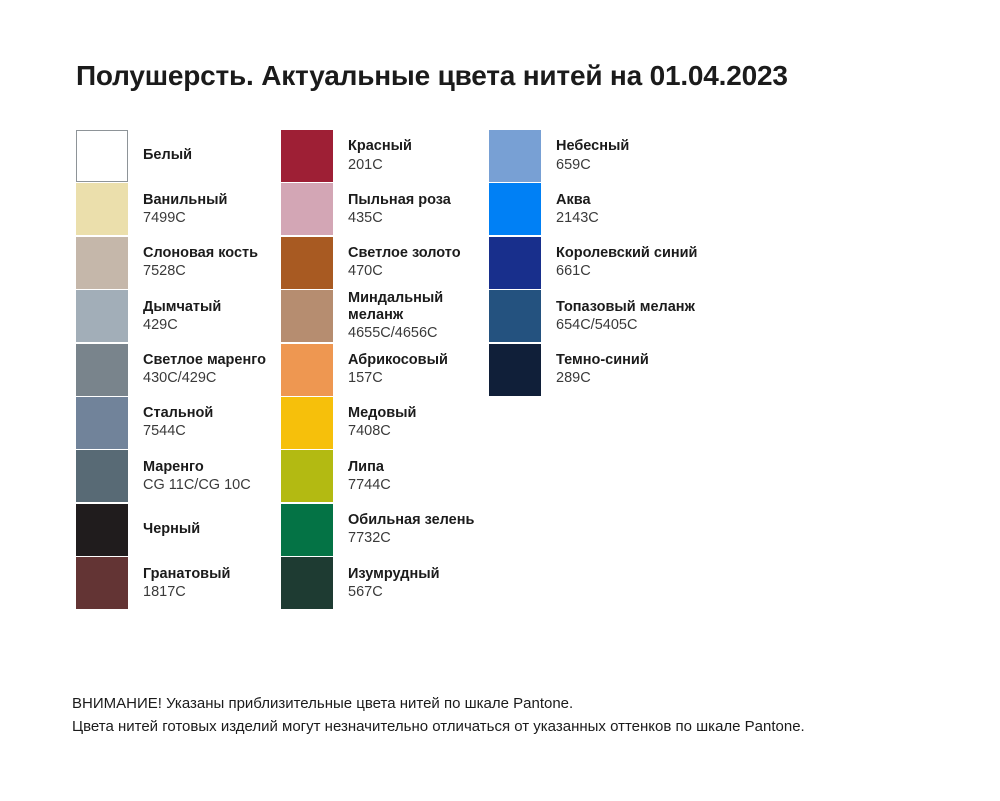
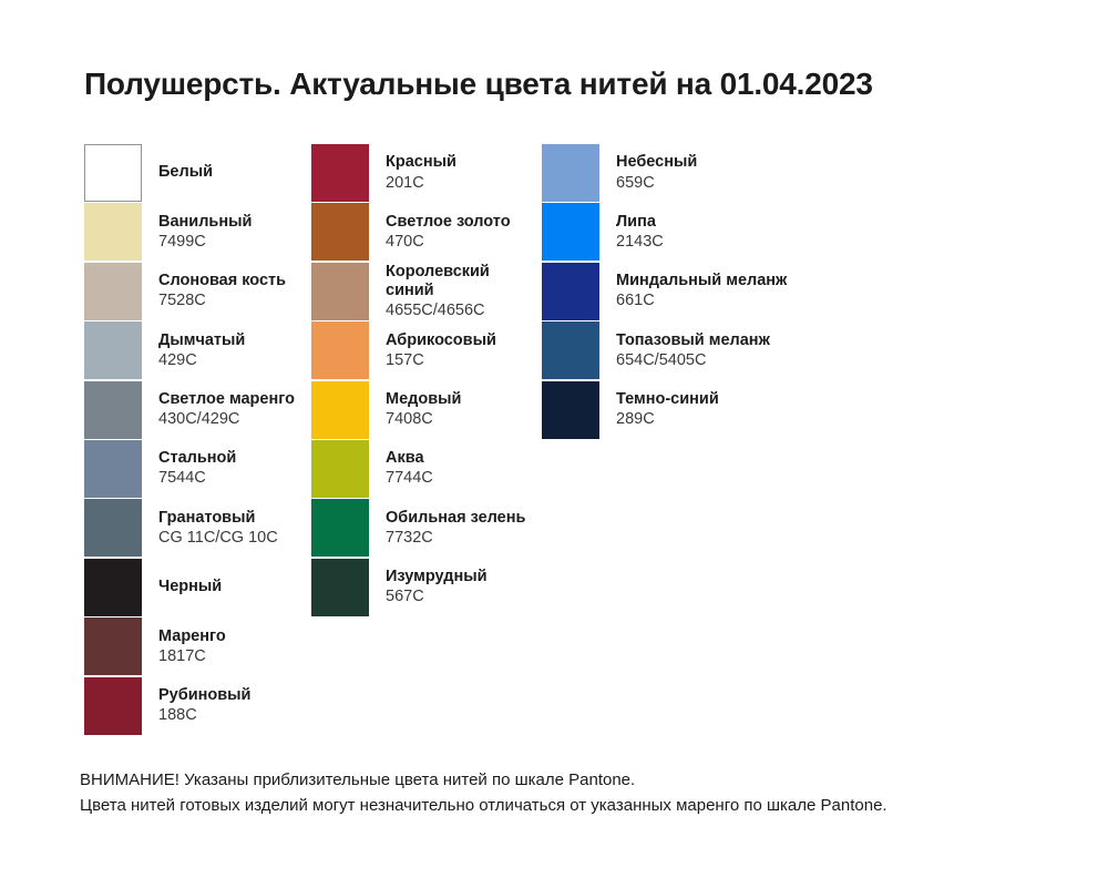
  Полушерсть. Актуальные цвета нитей на 01.04.2023
  Белый
  Ванильный
  7499C
  Слоновая кость
  7528C
  Дымчатый
  429C
  Светлое маренго
  430C/429C
  Стальной
  7544C
- Маренго
+ Гранатовый
  CG 11C/CG 10C
  Черный
- Гранатовый
+ Маренго
  1817C
+ Рубиновый
+ 188C
  Красный
  201C
- Пыльная роза
- 435C
  Светлое золото
  470C
- Миндальный меланж
+ Королевский синий
  4655C/4656C
  Абрикосовый
  157C
  Медовый
  7408C
- Липа
+ Аква
  7744C
  Обильная зелень
  7732C
  Изумрудный
  567C
  Небесный
  659C
- Аква
+ Липа
  2143C
- Королевский синий
+ Миндальный меланж
  661C
  Топазовый меланж
  654C/5405C
  Темно-синий
  289C
  ВНИМАНИЕ! Указаны приблизительные цвета нитей по шкале Pantone.
- Цвета нитей готовых изделий могут незначительно отличаться от указанных оттенков по шкале Pantone.
+ Цвета нитей готовых изделий могут незначительно отличаться от указанных маренго по шкале Pantone.
